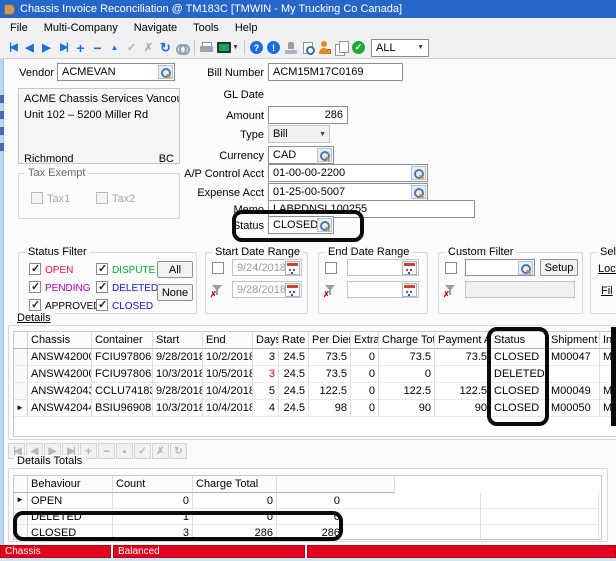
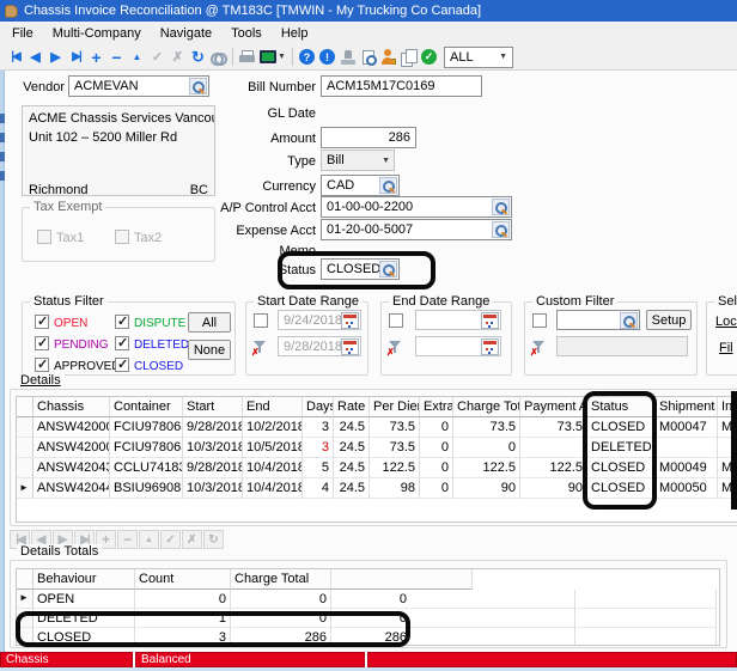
  Chassis Invoice Reconciliation @ TM183C [TMWIN - My Trucking Co Canada]
  File
  Multi-Company
  Navigate
  Tools
  Help
  |◀
  ◀
  ▶
  ▶|
  +
  −
  ▲
  ✓
  ✗
  ↻
  ?
  !
  ✓
  ALL
  Vendor
  ACMEVAN
  ACME Chassis Services Vanco
  Unit 102 – 5200 Miller Rd
  Richmond
  BC
  Tax Exempt
  Tax1
  Tax2
  Bill Number
  ACM15M17C0169
  GL Date
  Amount
  286
  Type
  Bill
  Currency
  CAD
  A/P Control Acct
  01-00-00-2200
  Expense Acct
- 01-25-00-5007
+ 01-20-00-5007
  Memo
- LABPDNSL100255
  Status
  CLOSED
  Status Filter
  OPEN
  PENDING
  APPROVE
  DISPUTE
  DELETED
  CLOSED
  All
  None
  Start Date Range
  9/24/2018
  ✗
  9/28/2018
  End Date Range
  ✗
  Custom Filter
  Setup
  ✗
  Loc
  Fil
  Details
  Chassis
  Container
  Start
  End
  Day
  Rate
  Per Die
  Extra
  Charge To
  Payment A
  Status
  Shipment
  ANSW42000
  FCIU97806
  9/28/2018
  10/2/2018
  3
  24.5
  73.5
  0
  73.5
  73.5
  CLOSED
  M00047
  ANSW42000
  FCIU97806
  10/3/2018
  10/5/2018
  3
  24.5
  73.5
  0
  0
  DELETED
  ANSW42043
  CCLU74183
  9/28/2018
  10/4/2018
  5
  24.5
  122.5
  0
  122.5
  122.5
  CLOSED
  M00049
  ►
  ANSW42044
  BSIU96908
  10/3/2018
  10/4/2018
  4
  24.5
  98
  0
  90
  90
  CLOSED
  M00050
  |◀
  ◀
  ▶
  ▶|
  +
  −
  ✓
  ✗
  ↻
  Details Totals
  Behaviour
  Count
  Charge Total
  ►
  OPEN
  0
  0
  0
  DELETED
  1
  0
  0
  CLOSED
  3
  286
  286
  Chassis
  Balanced
